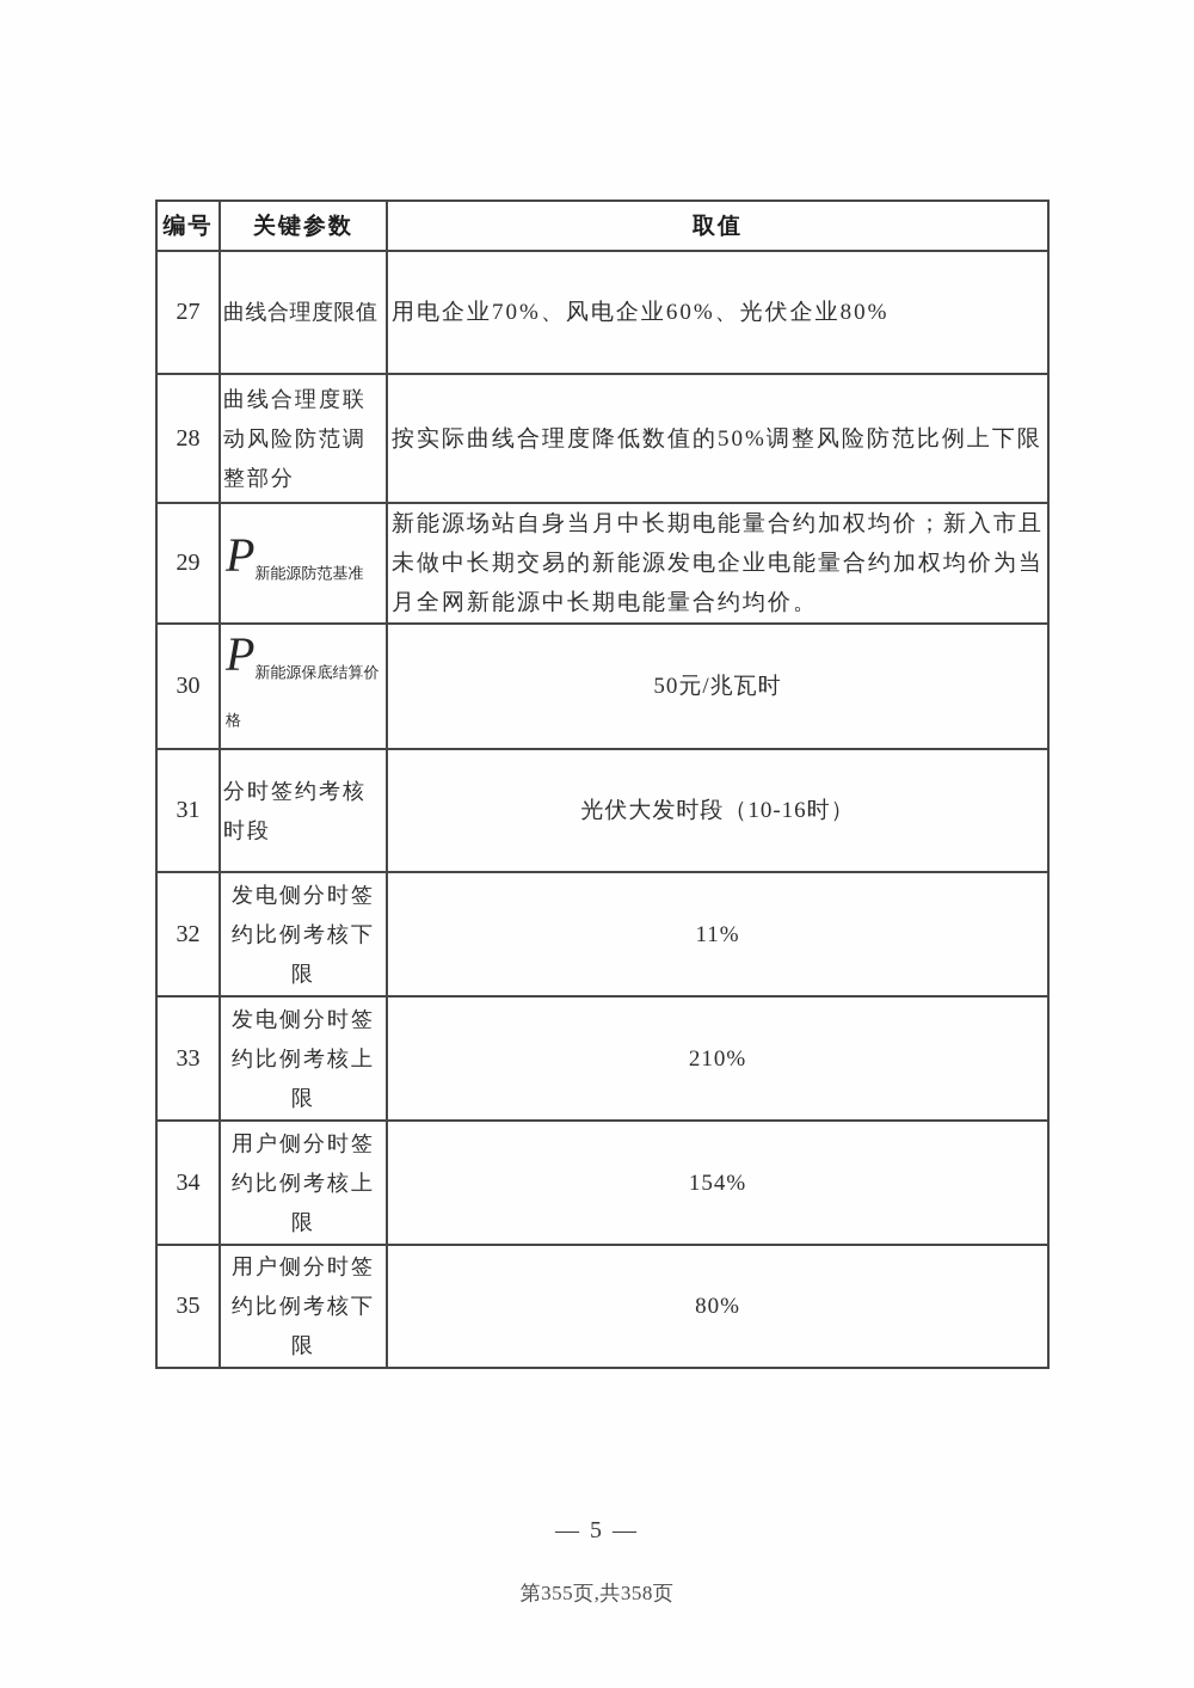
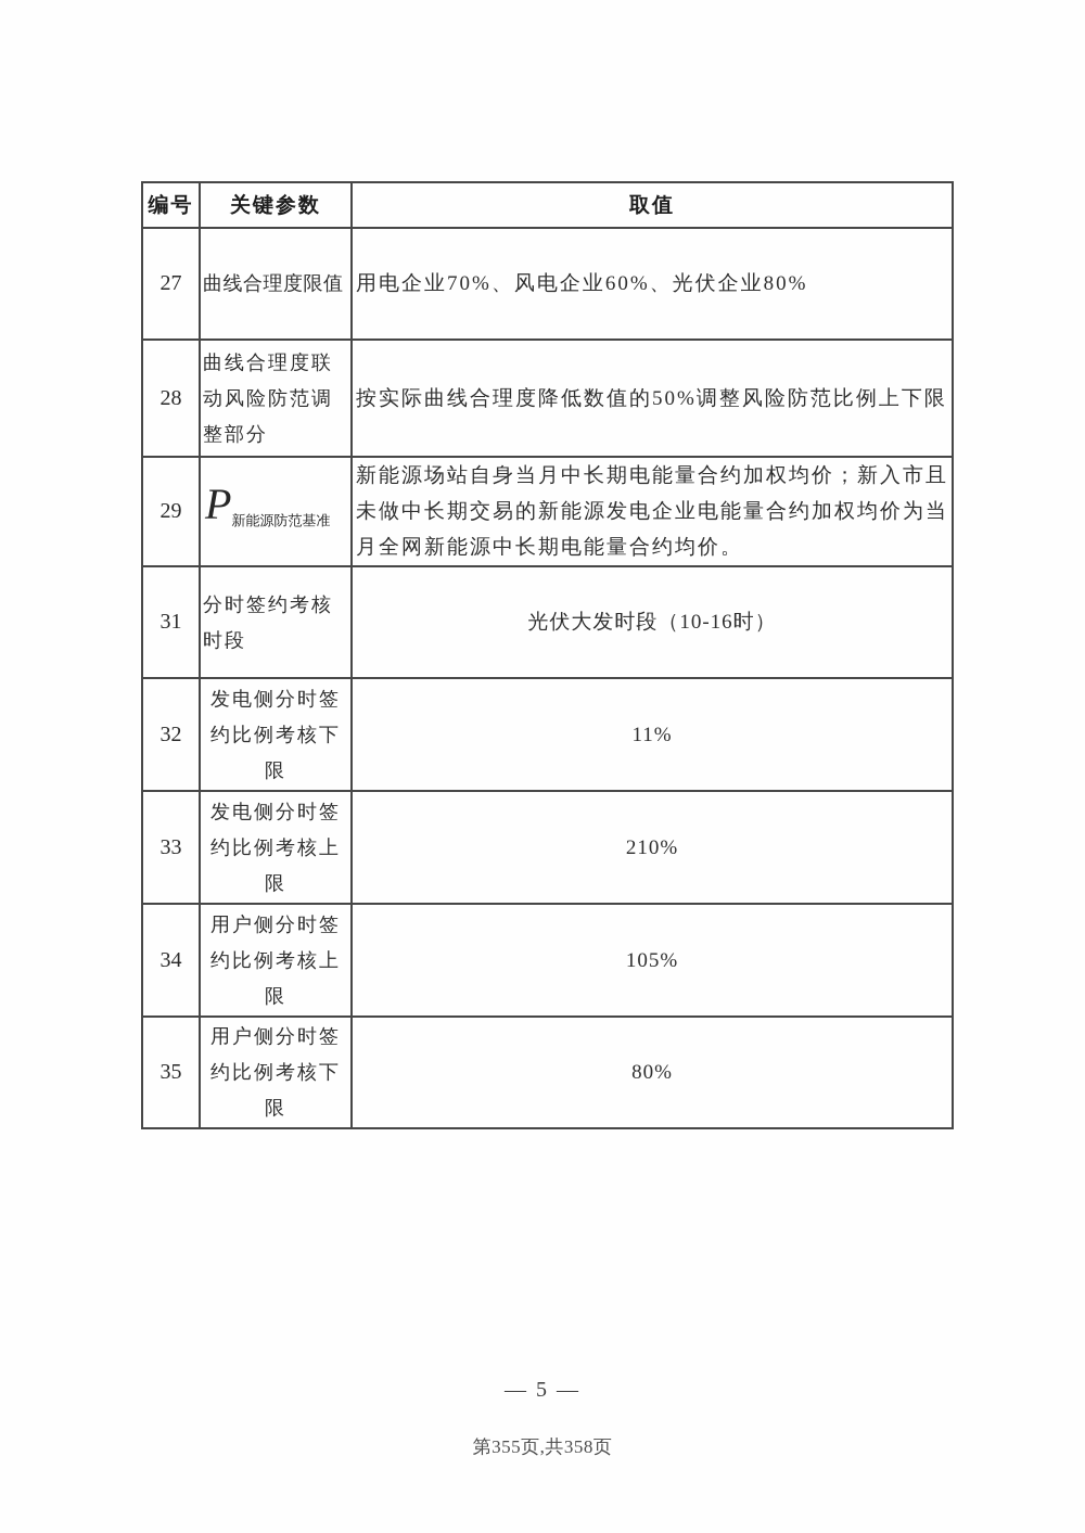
  编号	关键参数	取值
  27	曲线合理度限值	用电企业70%、风电企业60%、光伏企业80%
  28	曲线合理度联动风险防范调整部分	按实际曲线合理度降低数值的50%调整风险防范比例上下限
  29	P新能源防范基准	新能源场站自身当月中长期电能量合约加权均价；新入市且未做中长期交易的新能源发电企业电能量合约加权均价为当月全网新能源中长期电能量合约均价。
- 30	P新能源保底结算价格	50元/兆瓦时
  31	分时签约考核时段	光伏大发时段（10-16时）
  32	发电侧分时签约比例考核下限	11%
  33	发电侧分时签约比例考核上限	210%
- 34	用户侧分时签约比例考核上限	154%
+ 34	用户侧分时签约比例考核上限	105%
  35	用户侧分时签约比例考核下限	80%
  — 5 —
  第355页,共358页
